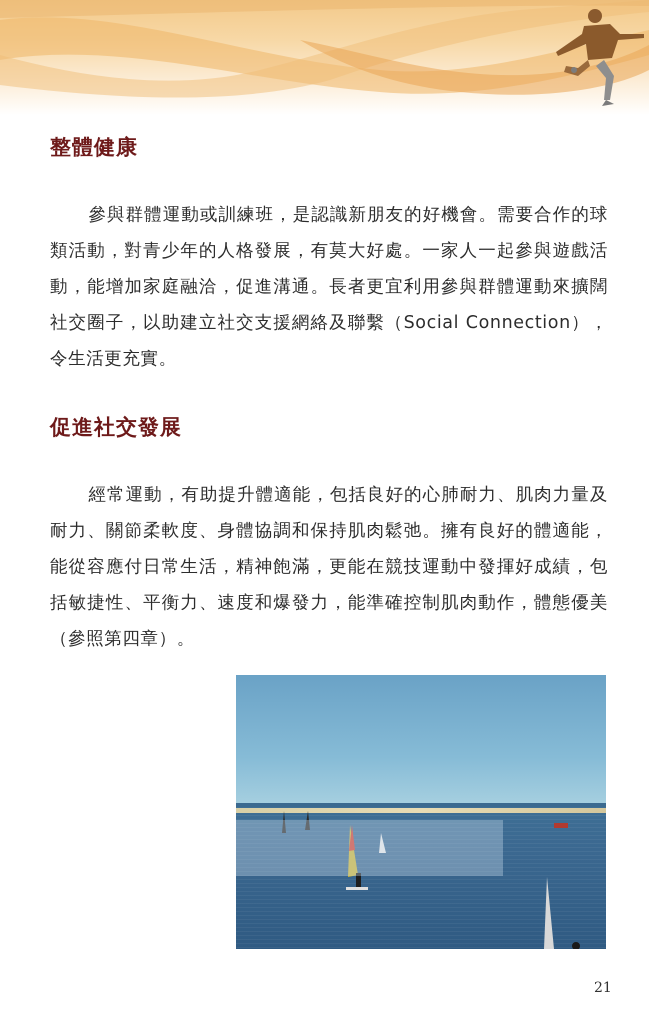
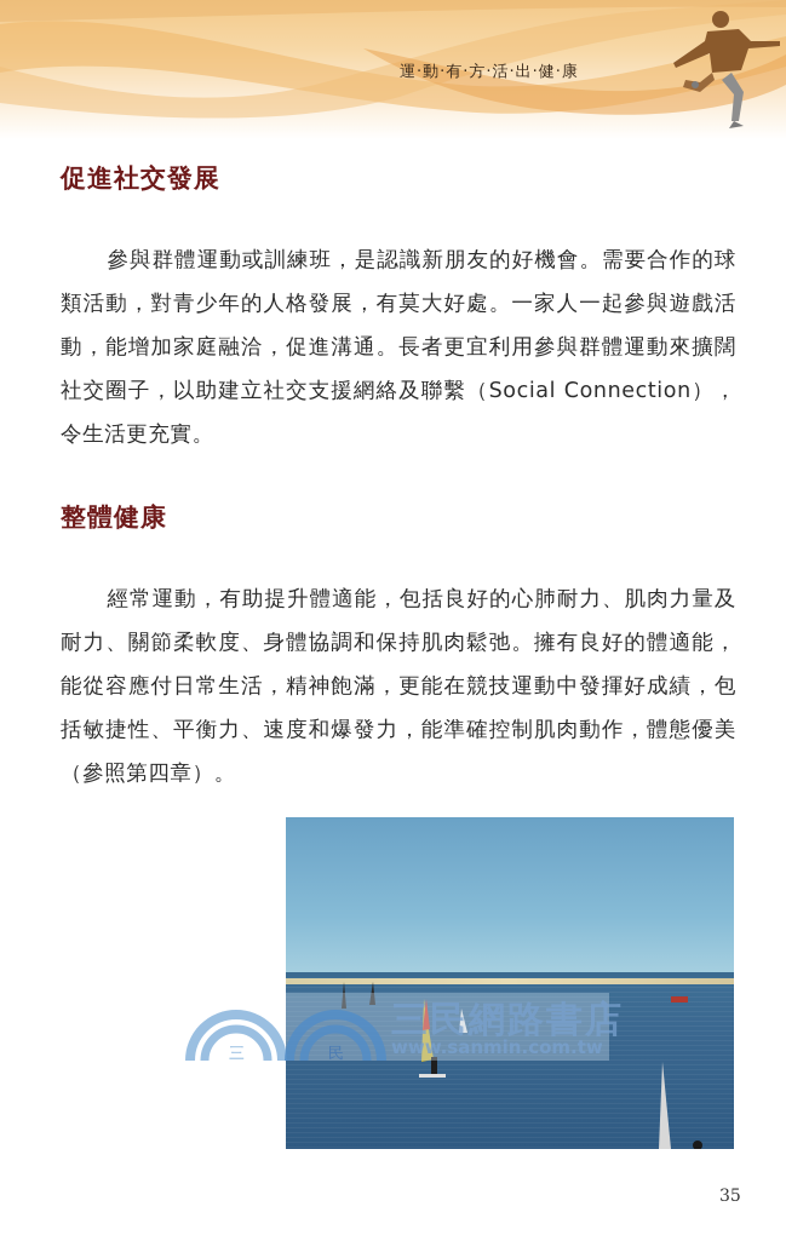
+ 運·動·有·方·活·出·健·康
- 整體健康
+ 促進社交發展
  參與群體運動或訓練班，是認識新朋友的好機會。需要合作的球類活動，對青少年的人格發展，有莫大好處。一家人一起參與遊戲活動，能增加家庭融洽，促進溝通。長者更宜利用參與群體運動來擴闊社交圈子，以助建立社交支援網絡及聯繫（Social Connection），令生活更充實。
- 促進社交發展
+ 整體健康
  經常運動，有助提升體適能，包括良好的心肺耐力、肌肉力量及耐力、關節柔軟度、身體協調和保持肌肉鬆弛。擁有良好的體適能，能從容應付日常生活，精神飽滿，更能在競技運動中發揮好成績，包括敏捷性、平衡力、速度和爆發力，能準確控制肌肉動作，體態優美（參照第四章）。
+ 三
+ 民
+ 三民網路書店
+ www.sanmin.com.tw
- 21
+ 35
